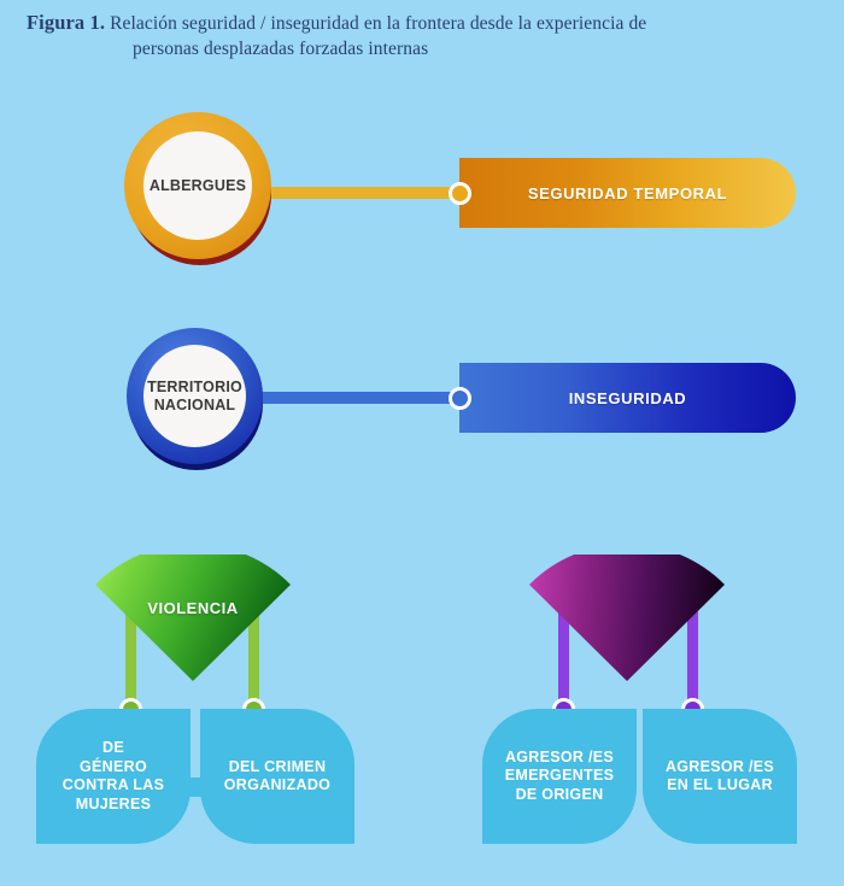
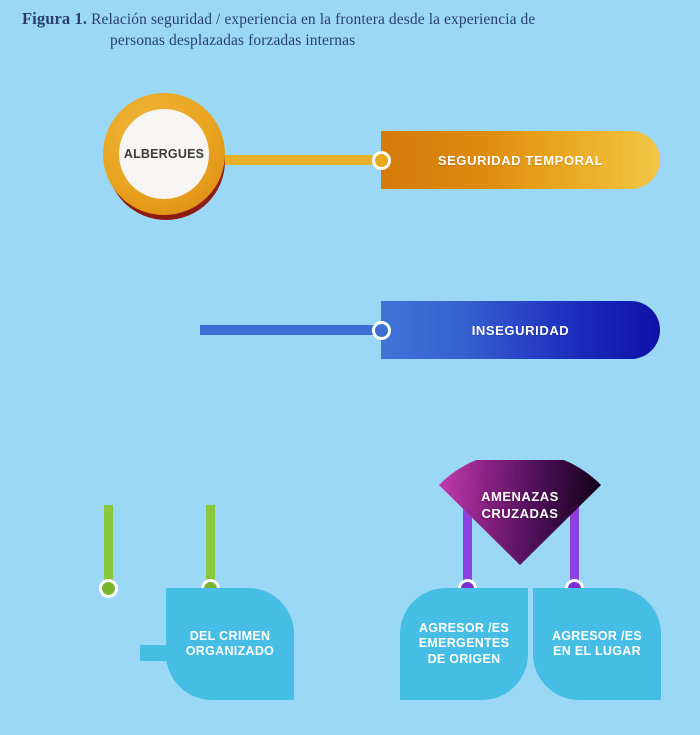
- Figura 1. Relación seguridad / inseguridad en la frontera desde la experiencia de
+ Figura 1. Relación seguridad / experiencia en la frontera desde la experiencia de
  personas desplazadas forzadas internas
  SEGURIDAD TEMPORAL
  ALBERGUES
  INSEGURIDAD
- TERRITORIO
- NACIONAL
- VIOLENCIA
- DE
- GÉNERO
- CONTRA LAS
- MUJERES
  DEL CRIMEN
  ORGANIZADO
+ AMENAZAS
+ CRUZADAS
  AGRESOR /ES
  EMERGENTES
  DE ORIGEN
  AGRESOR /ES
  EN EL LUGAR
